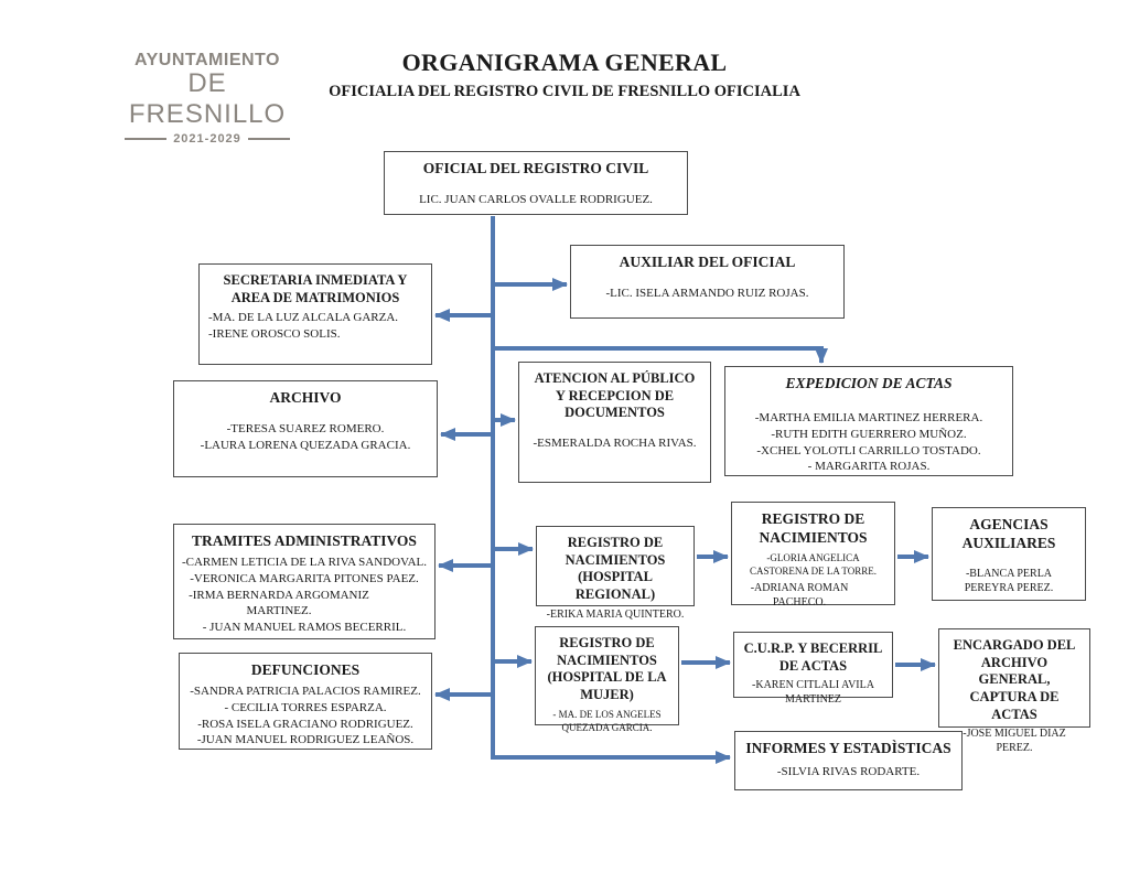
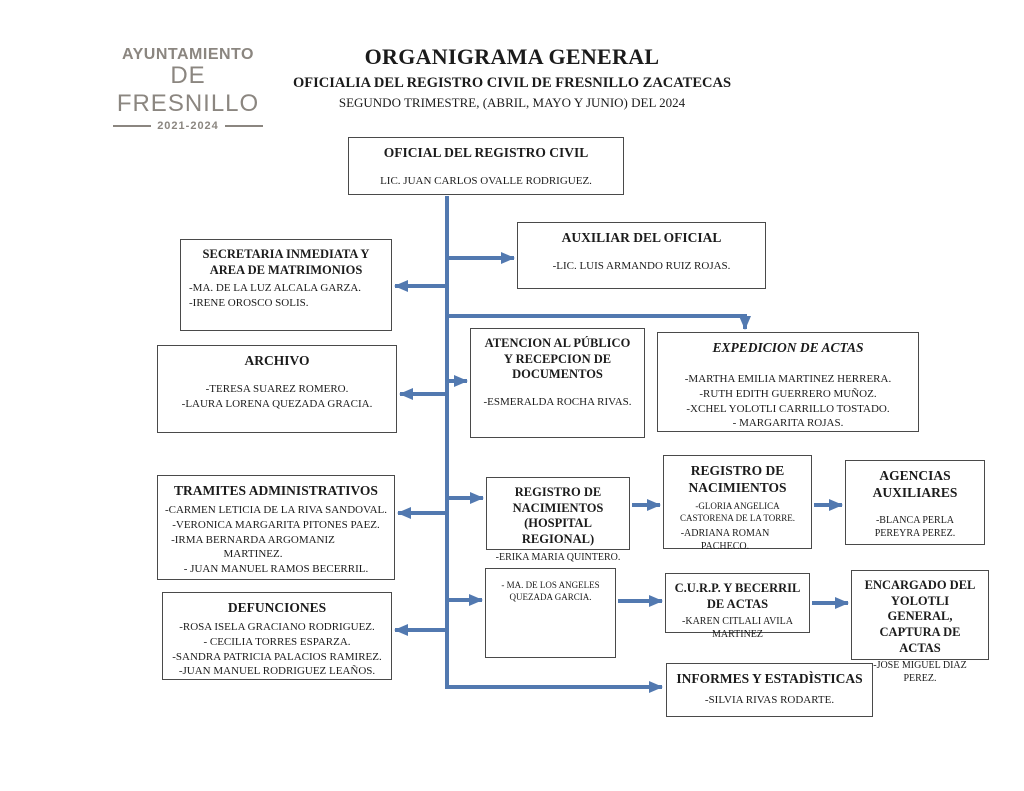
  AYUNTAMIENTO
  DE FRESNILLO
- 2021-2029
+ 2021-2024
  ORGANIGRAMA GENERAL
- OFICIALIA DEL REGISTRO CIVIL DE FRESNILLO OFICIALIA
+ OFICIALIA DEL REGISTRO CIVIL DE FRESNILLO ZACATECAS
+ SEGUNDO TRIMESTRE, (ABRIL, MAYO Y JUNIO) DEL 2024
  OFICIAL DEL REGISTRO CIVIL
  LIC. JUAN CARLOS OVALLE RODRIGUEZ.
  AUXILIAR DEL OFICIAL
- -LIC. ISELA ARMANDO RUIZ ROJAS.
+ -LIC. LUIS ARMANDO RUIZ ROJAS.
  SECRETARIA INMEDIATA Y AREA DE MATRIMONIOS
  -MA. DE LA LUZ ALCALA GARZA.
  -IRENE OROSCO SOLIS.
  ARCHIVO
  -TERESA SUAREZ ROMERO.
  -LAURA LORENA QUEZADA GRACIA.
  ATENCION AL PÚBLICO Y RECEPCION DE DOCUMENTOS
  -ESMERALDA ROCHA RIVAS.
  EXPEDICION DE ACTAS
  -MARTHA EMILIA MARTINEZ HERRERA.
  -RUTH EDITH GUERRERO MUÑOZ.
  -XCHEL YOLOTLI CARRILLO TOSTADO.
  - MARGARITA ROJAS.
  TRAMITES ADMINISTRATIVOS
  -CARMEN LETICIA DE LA RIVA SANDOVAL.
  -VERONICA MARGARITA PITONES PAEZ.
  -IRMA BERNARDA ARGOMANIZ MARTINEZ.
  - JUAN MANUEL RAMOS BECERRIL.
  REGISTRO DE NACIMIENTOS (HOSPITAL REGIONAL)
  -ERIKA MARIA QUINTERO.
  REGISTRO DE NACIMIENTOS
  -GLORIA ANGELICA CASTORENA DE LA TORRE.
  -ADRIANA ROMAN PACHECO.
  AGENCIAS AUXILIARES
  -BLANCA PERLA PEREYRA PEREZ.
  DEFUNCIONES
- -SANDRA PATRICIA PALACIOS RAMIREZ.
+ -ROSA ISELA GRACIANO RODRIGUEZ.
  - CECILIA TORRES ESPARZA.
- -ROSA ISELA GRACIANO RODRIGUEZ.
+ -SANDRA PATRICIA PALACIOS RAMIREZ.
  -JUAN MANUEL RODRIGUEZ LEAÑOS.
- REGISTRO DE NACIMIENTOS (HOSPITAL DE LA MUJER)
  - MA. DE LOS ANGELES QUEZADA GARCIA.
  C.U.R.P. Y BECERRIL DE ACTAS
  -KAREN CITLALI AVILA MARTINEZ
- ENCARGADO DEL ARCHIVO GENERAL, CAPTURA DE ACTAS
+ ENCARGADO DEL YOLOTLI GENERAL, CAPTURA DE ACTAS
  -JOSE MIGUEL DIAZ PEREZ.
  INFORMES Y ESTADÌSTICAS
  -SILVIA RIVAS RODARTE.
